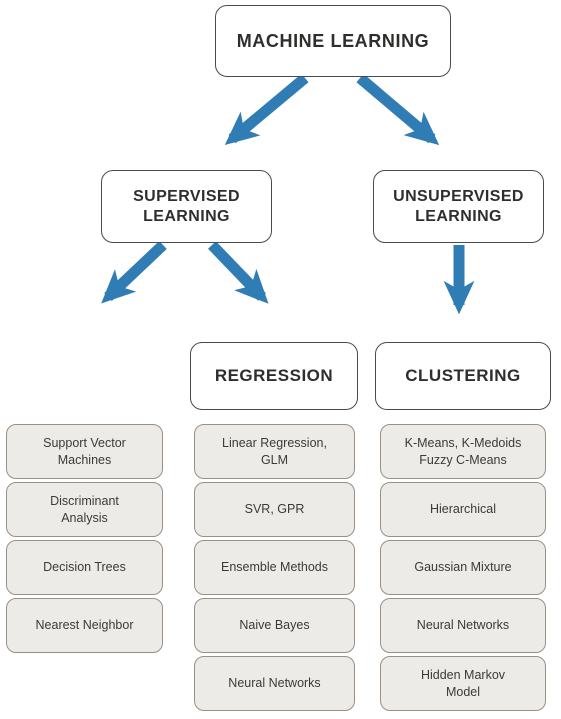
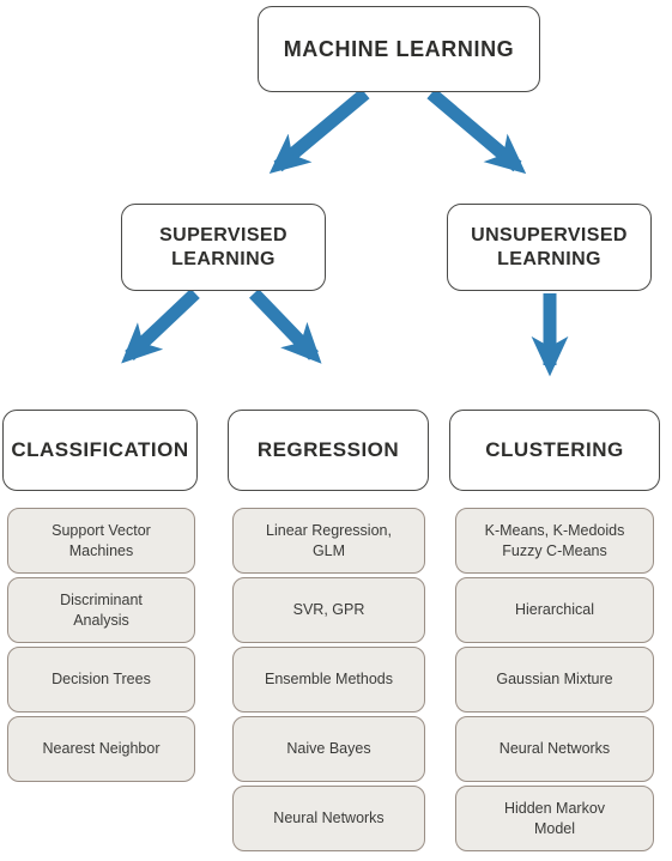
  MACHINE LEARNING
  SUPERVISED
  LEARNING
  UNSUPERVISED
  LEARNING
+ CLASSIFICATION
  REGRESSION
  CLUSTERING
  Support Vector
  Machines
  Discriminant
  Analysis
  Decision Trees
  Nearest Neighbor
  Linear Regression,
  GLM
  SVR, GPR
  Ensemble Methods
  Naive Bayes
  Neural Networks
  K-Means, K-Medoids
  Fuzzy C-Means
  Hierarchical
  Gaussian Mixture
  Neural Networks
  Hidden Markov
  Model
